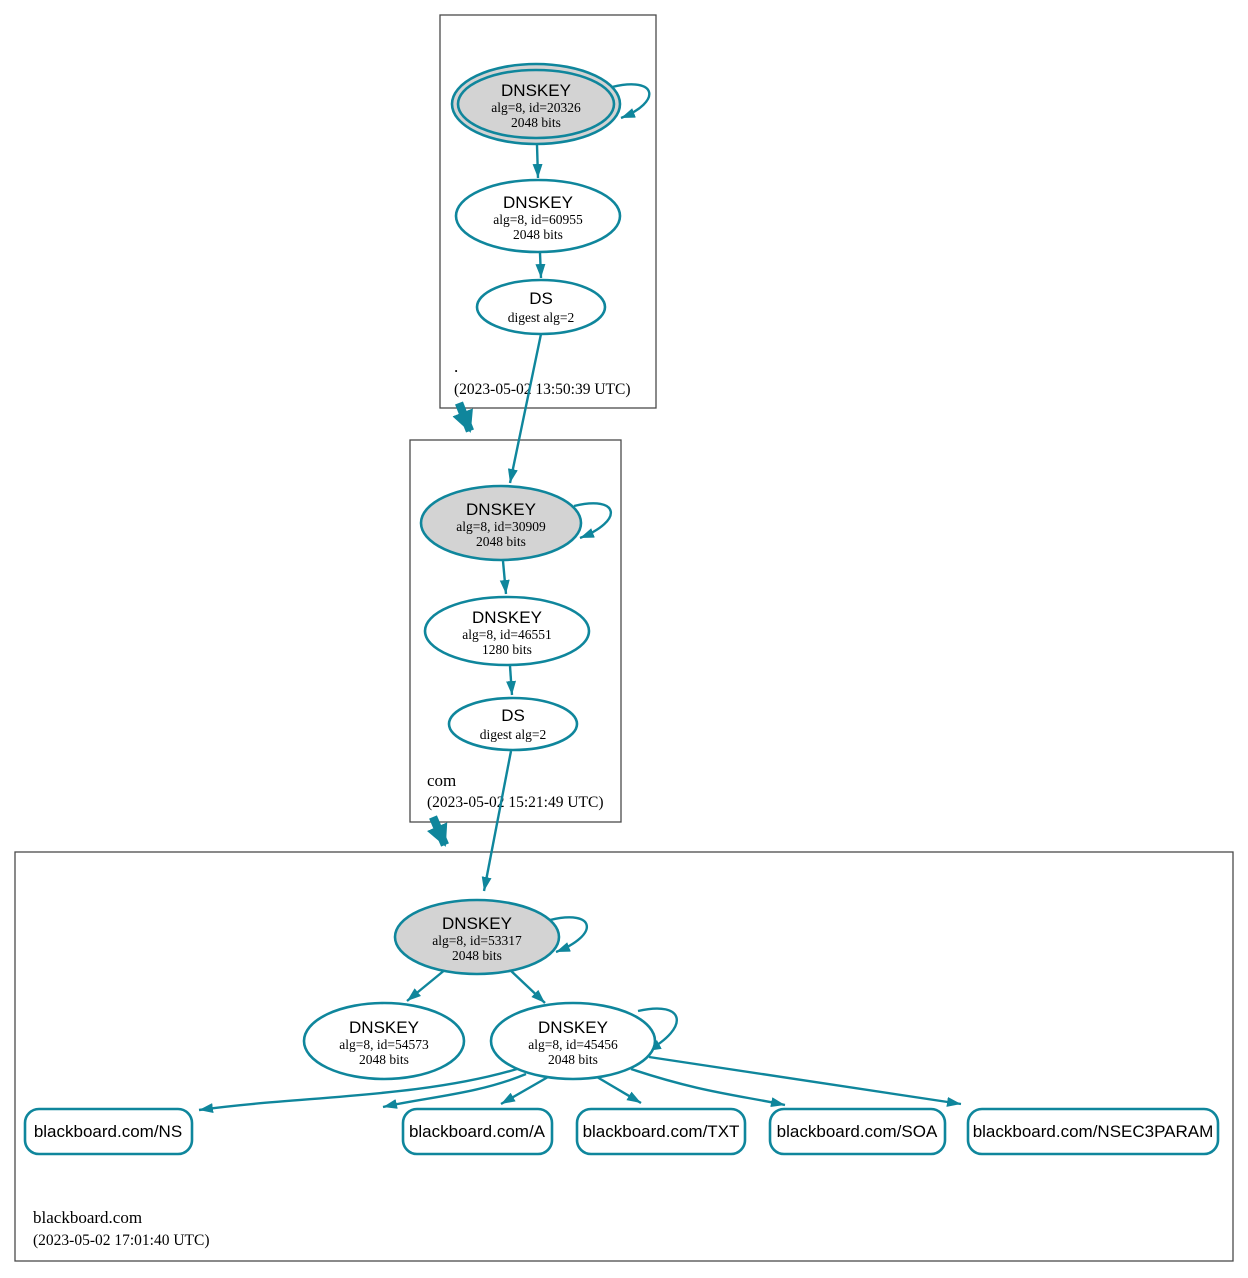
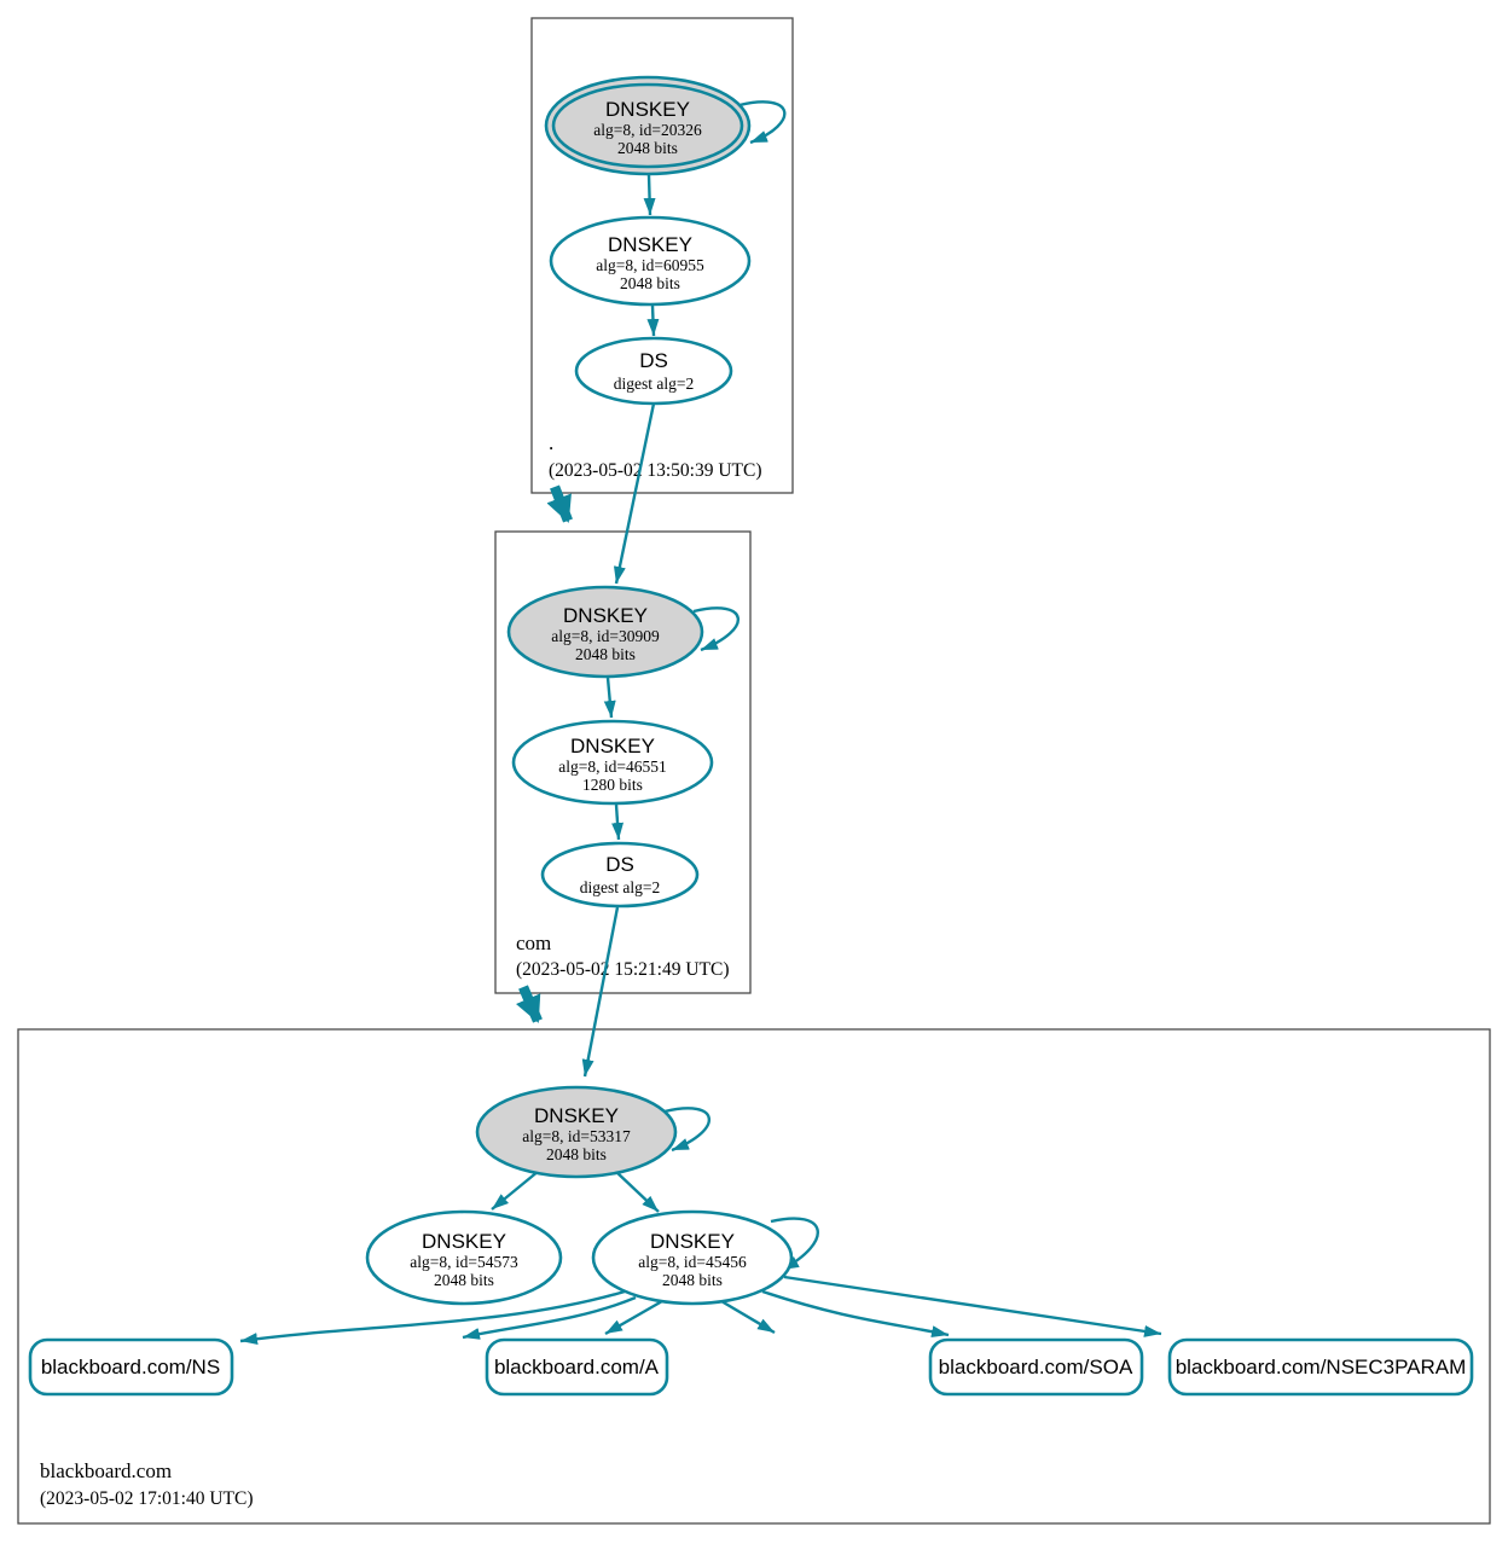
  .
  (2023-05-02 13:50:39 UTC)
  com
  (2023-05-0 15:21:49 UTC)
  blackboard.com
  (2023-05-02 17:01:40 UTC)
  DNSKEY
  alg=8, id=20326
  2048 bits
  DNSKEY
  alg=8, id=60955
  2048 bits
  DS
  digest alg=2
  DNSKEY
  alg=8, id=30909
  2048 bits
  DNSKEY
  alg=8, id=46551
  1280 bits
  DS
  digest alg=2
  DNSKEY
  alg=8, id=53317
  2048 bits
  DNSKEY
  alg=8, id=54573
  2048 bits
  DNSKEY
  alg=8, id=45456
  2048 bits
  blackboard.com/NS
  blackboard.com/A
- blackboard.com/TXT
  blackboard.com/SOA
  blackboard.com/NSEC3PARAM
